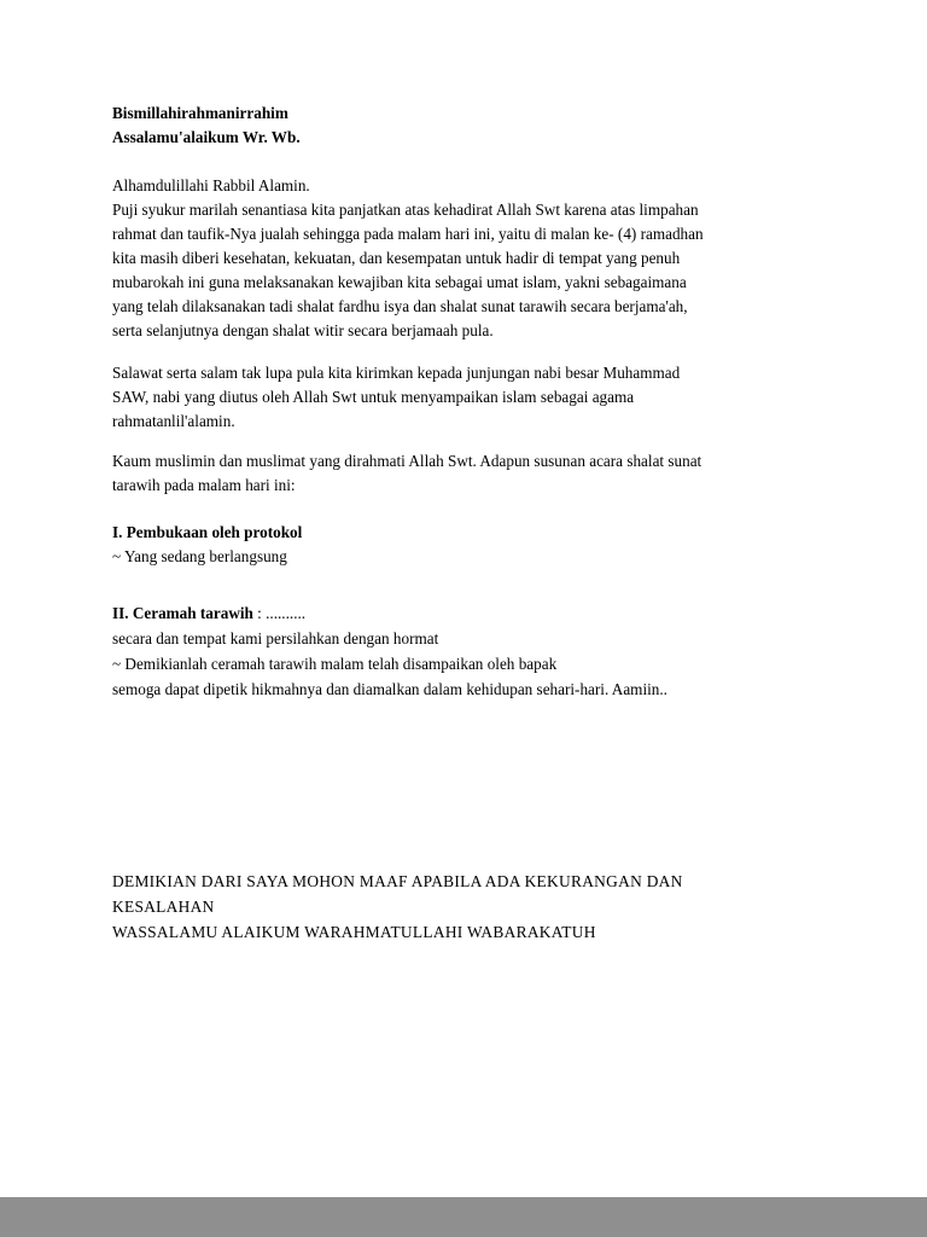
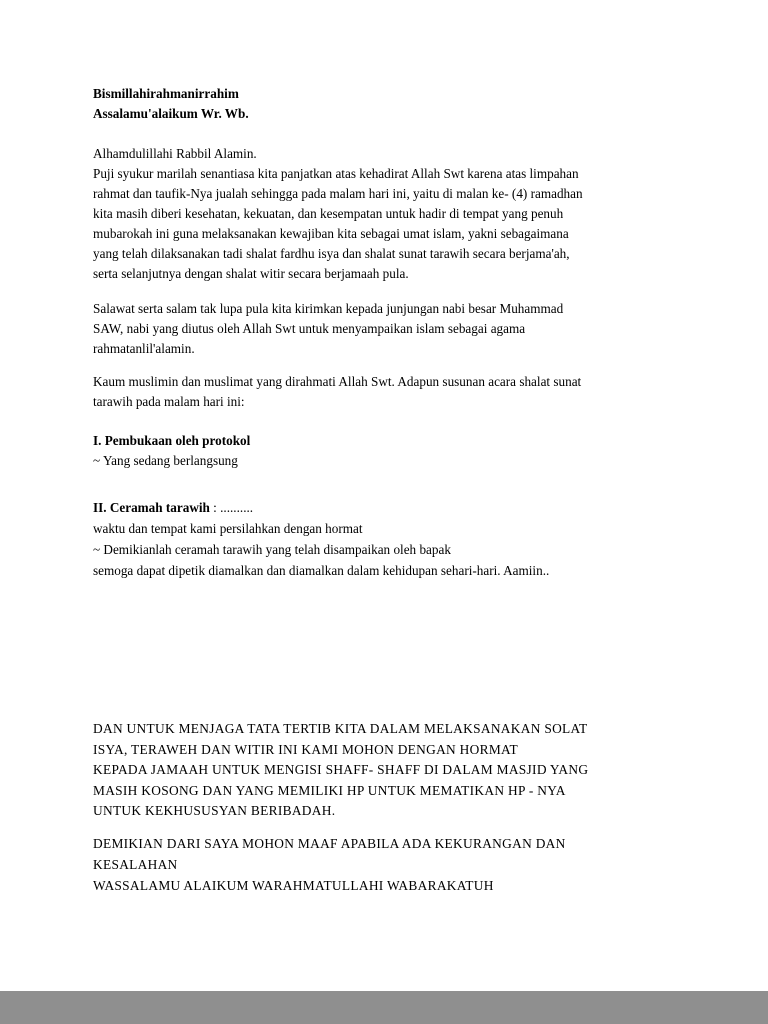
  Bismillahirahmanirrahim
  Assalamu'alaikum Wr. Wb.
  Alhamdulillahi Rabbil Alamin.
  Puji syukur marilah senantiasa kita panjatkan atas kehadirat Allah Swt karena atas limpahan
  rahmat dan taufik-Nya jualah sehingga pada malam hari ini, yaitu di malan ke- (4) ramadhan
  kita masih diberi kesehatan, kekuatan, dan kesempatan untuk hadir di tempat yang penuh
  mubarokah ini guna melaksanakan kewajiban kita sebagai umat islam, yakni sebagaimana
  yang telah dilaksanakan tadi shalat fardhu isya dan shalat sunat tarawih secara berjama'ah,
  serta selanjutnya dengan shalat witir secara berjamaah pula.
  Salawat serta salam tak lupa pula kita kirimkan kepada junjungan nabi besar Muhammad
  SAW, nabi yang diutus oleh Allah Swt untuk menyampaikan islam sebagai agama
  rahmatanlil'alamin.
  Kaum muslimin dan muslimat yang dirahmati Allah Swt. Adapun susunan acara shalat sunat
  tarawih pada malam hari ini:
  I. Pembukaan oleh protokol
  ~ Yang sedang berlangsung
  II. Ceramah tarawih : ..........
- secara dan tempat kami persilahkan dengan hormat
+ waktu dan tempat kami persilahkan dengan hormat
- ~ Demikianlah ceramah tarawih malam telah disampaikan oleh bapak
+ ~ Demikianlah ceramah tarawih yang telah disampaikan oleh bapak
- semoga dapat dipetik hikmahnya dan diamalkan dalam kehidupan sehari-hari. Aamiin..
+ semoga dapat dipetik diamalkan dan diamalkan dalam kehidupan sehari-hari. Aamiin..
+ DAN UNTUK MENJAGA TATA TERTIB KITA DALAM MELAKSANAKAN SOLAT
+ ISYA, TERAWEH DAN WITIR INI KAMI MOHON DENGAN HORMAT
+ KEPADA JAMAAH UNTUK MENGISI SHAFF- SHAFF DI DALAM MASJID YANG
+ MASIH KOSONG DAN YANG MEMILIKI HP UNTUK MEMATIKAN HP - NYA
+ UNTUK KEKHUSUSYAN BERIBADAH.
  DEMIKIAN DARI SAYA MOHON MAAF APABILA ADA KEKURANGAN DAN
  KESALAHAN
  WASSALAMU ALAIKUM WARAHMATULLAHI WABARAKATUH
